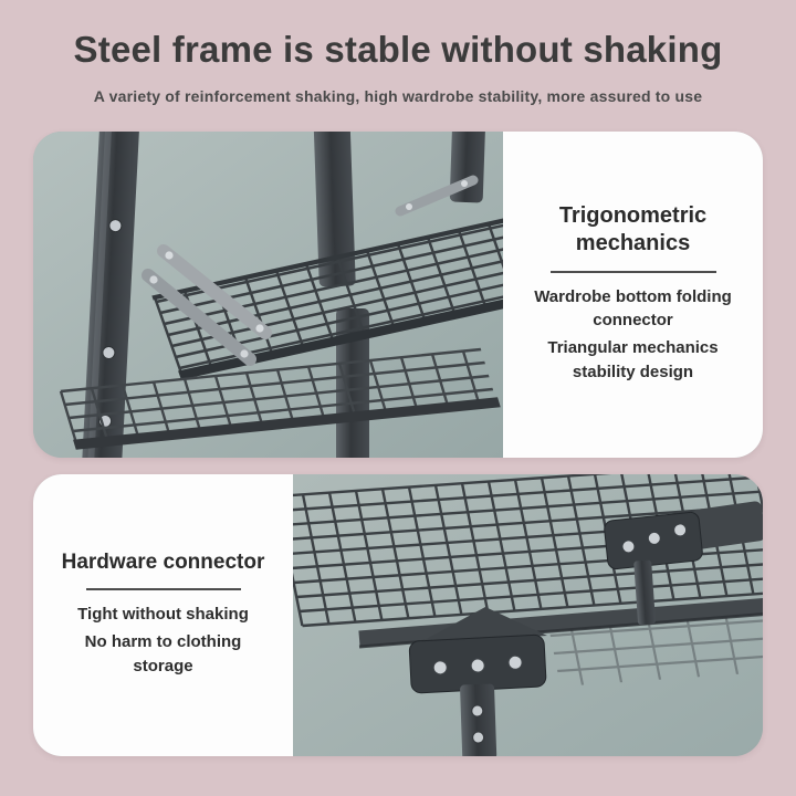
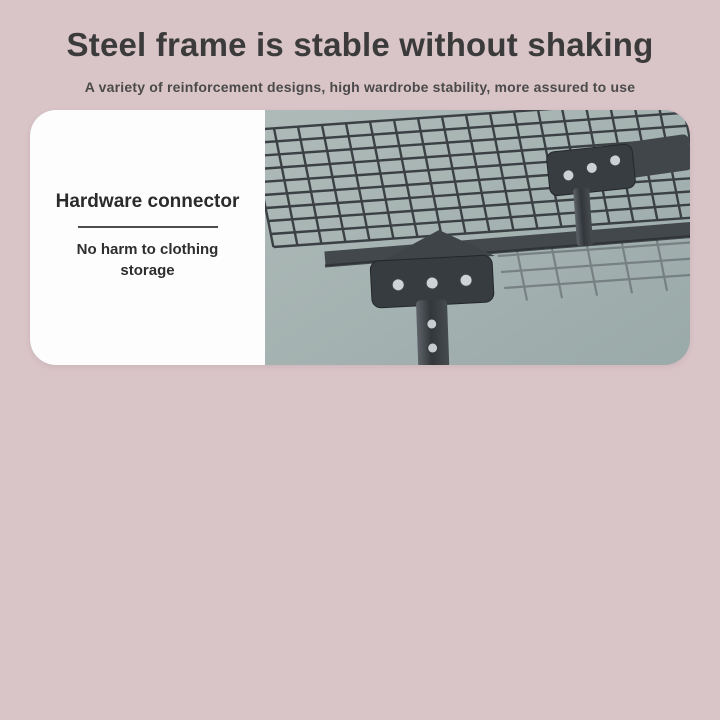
  Steel frame is stable without shaking
- A variety of reinforcement shaking, high wardrobe stability, more assured to use
+ A variety of reinforcement designs, high wardrobe stability, more assured to use
- Trigonometric mechanics
- Wardrobe bottom folding connector
- Triangular mechanics stability design
  Hardware connector
- Tight without shaking
  No harm to clothing storage
